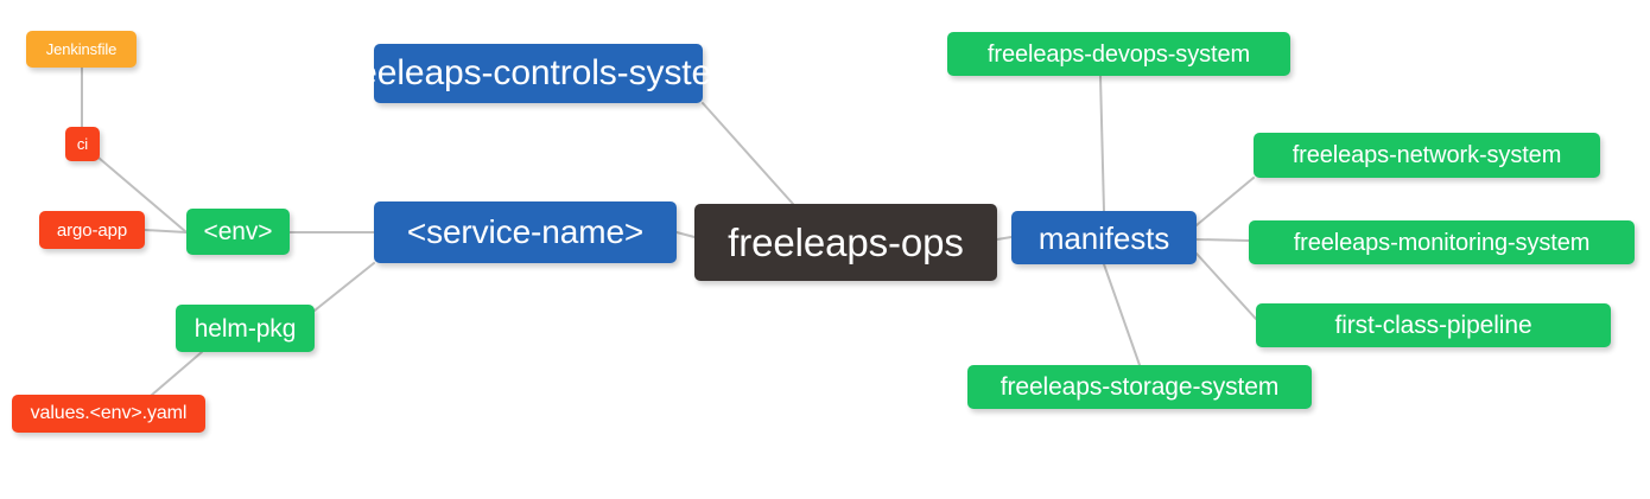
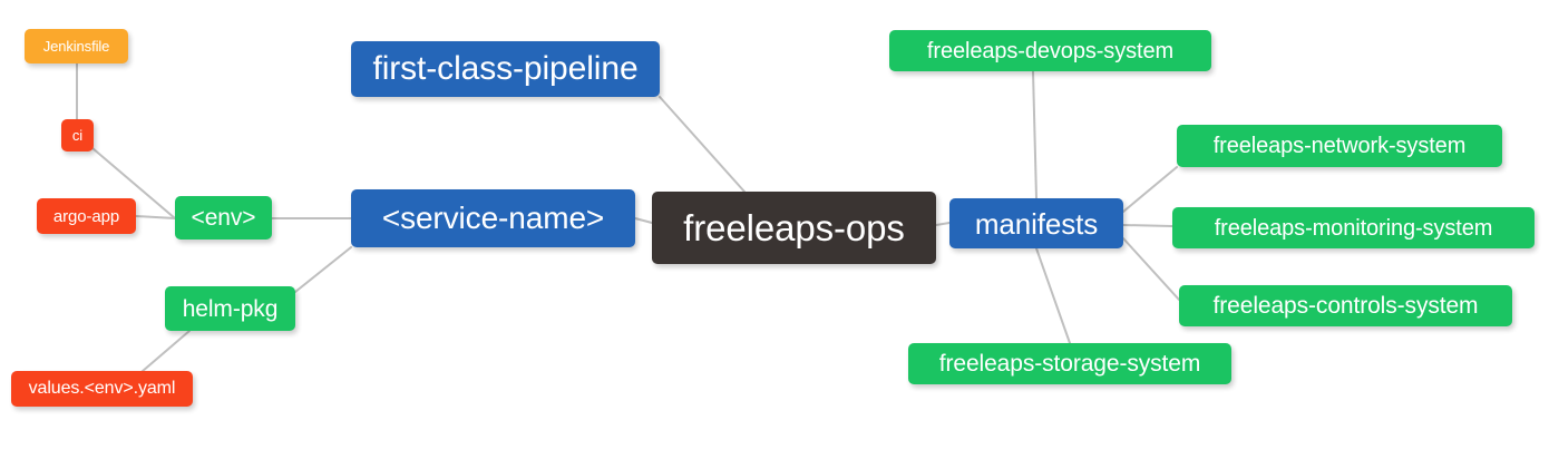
  Jenkinsfile
  ci
  argo-app
  <env>
  helm-pkg
  values.<env>.yaml
- freeleaps-controls-system
+ first-class-pipeline
  <service-name>
  freeleaps-ops
  manifests
  freeleaps-devops-system
  freeleaps-network-system
  freeleaps-monitoring-system
- first-class-pipeline
+ freeleaps-controls-system
  freeleaps-storage-system
